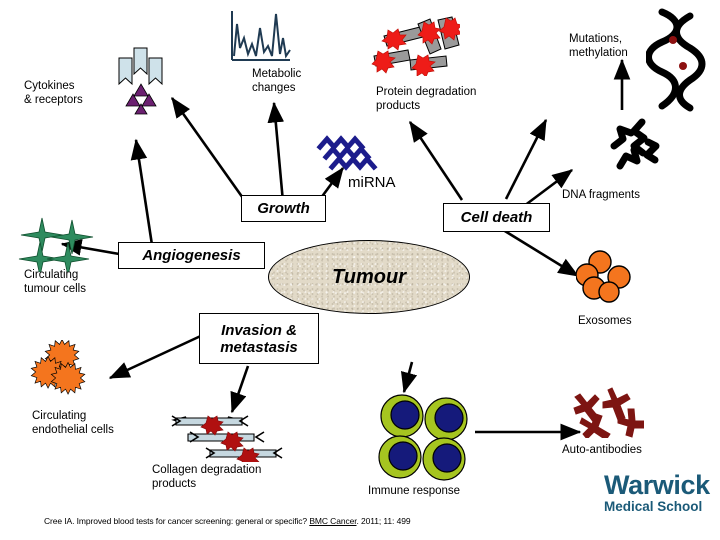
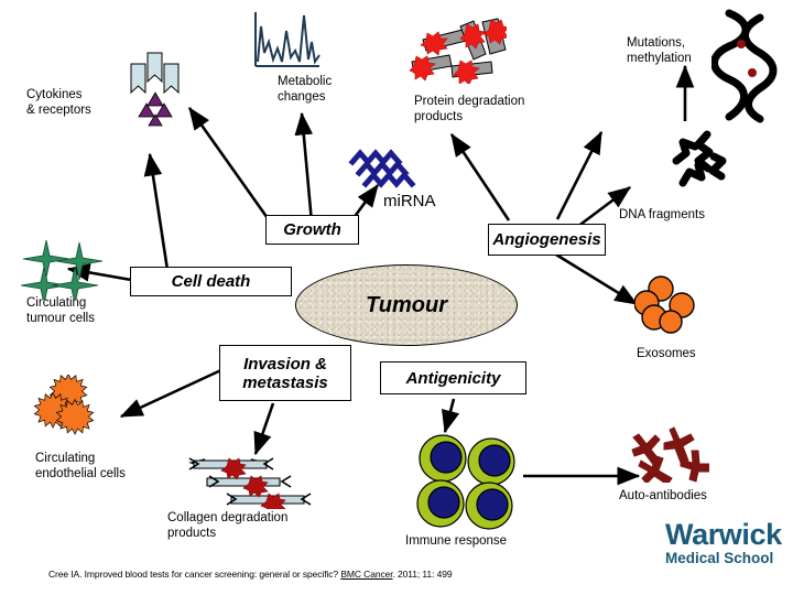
  Tumour
  Growth
- Angiogenesis
+ Cell death
  Invasion &
  metastasis
- Cell death
+ Angiogenesis
+ Antigenicity
  Cytokines
  & receptors
  Metabolic
  changes
  Protein degradation
  products
  Mutations,
  methylation
  miRNA
  DNA fragments
  Exosomes
  Auto-antibodies
  Immune response
  Collagen degradation
  products
  Circulating
  endothelial cells
  Circulating
  tumour cells
  Warwick
  Medical School
  Cree IA. Improved blood tests for cancer screening: general or specific? BMC Cancer. 2011; 11: 499
